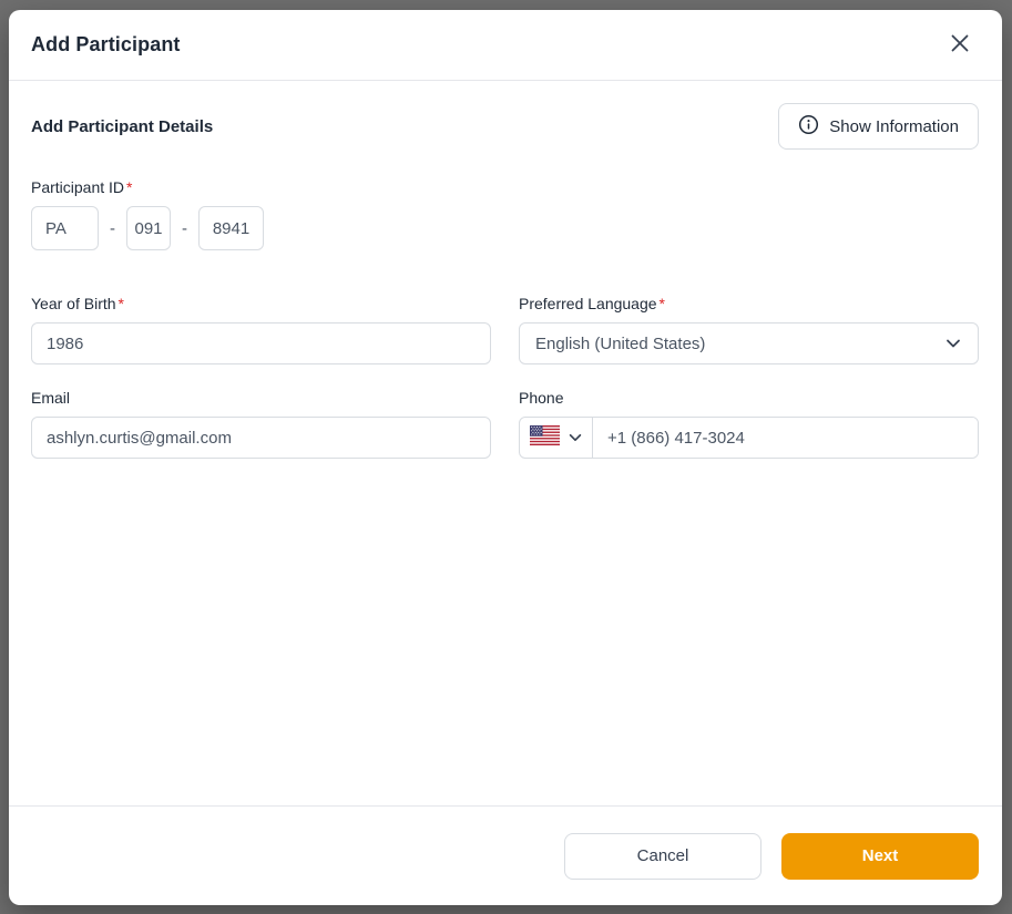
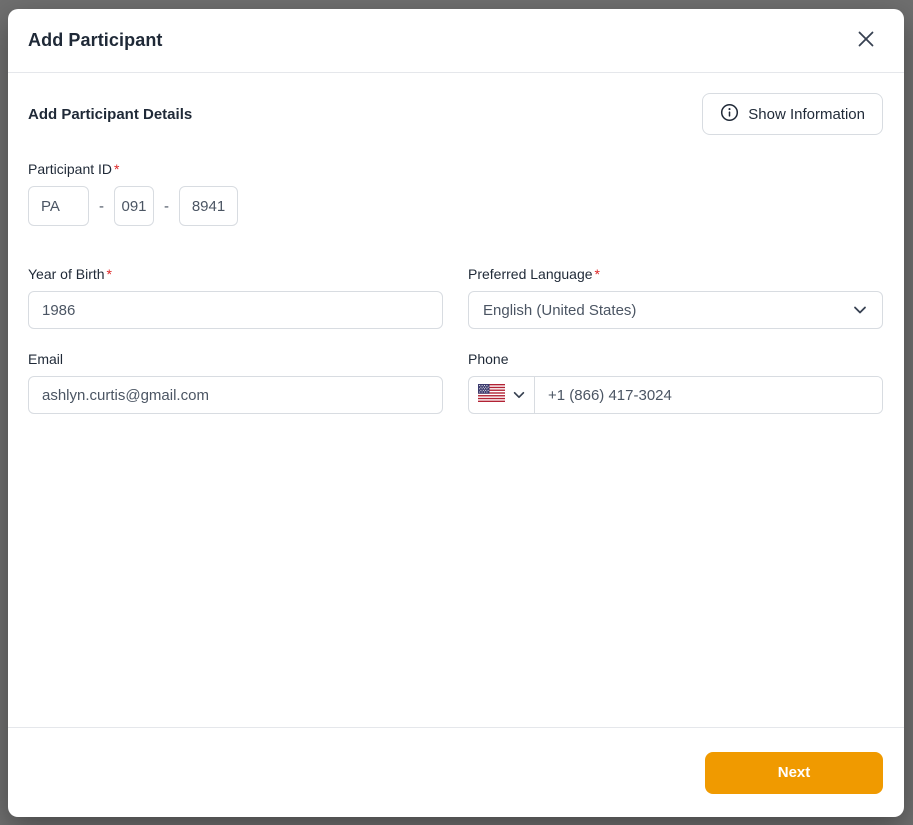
  Add Participant
  Add Participant Details
  Show Information
  Participant ID *
  PA
  -
  091
  -
  8941
  Year of Birth *
  1986
  Preferred Language *
  English (United States)
  Email
  ashlyn.curtis@gmail.com
  Phone
  +1 (866) 417-3024
- Cancel
  Next
